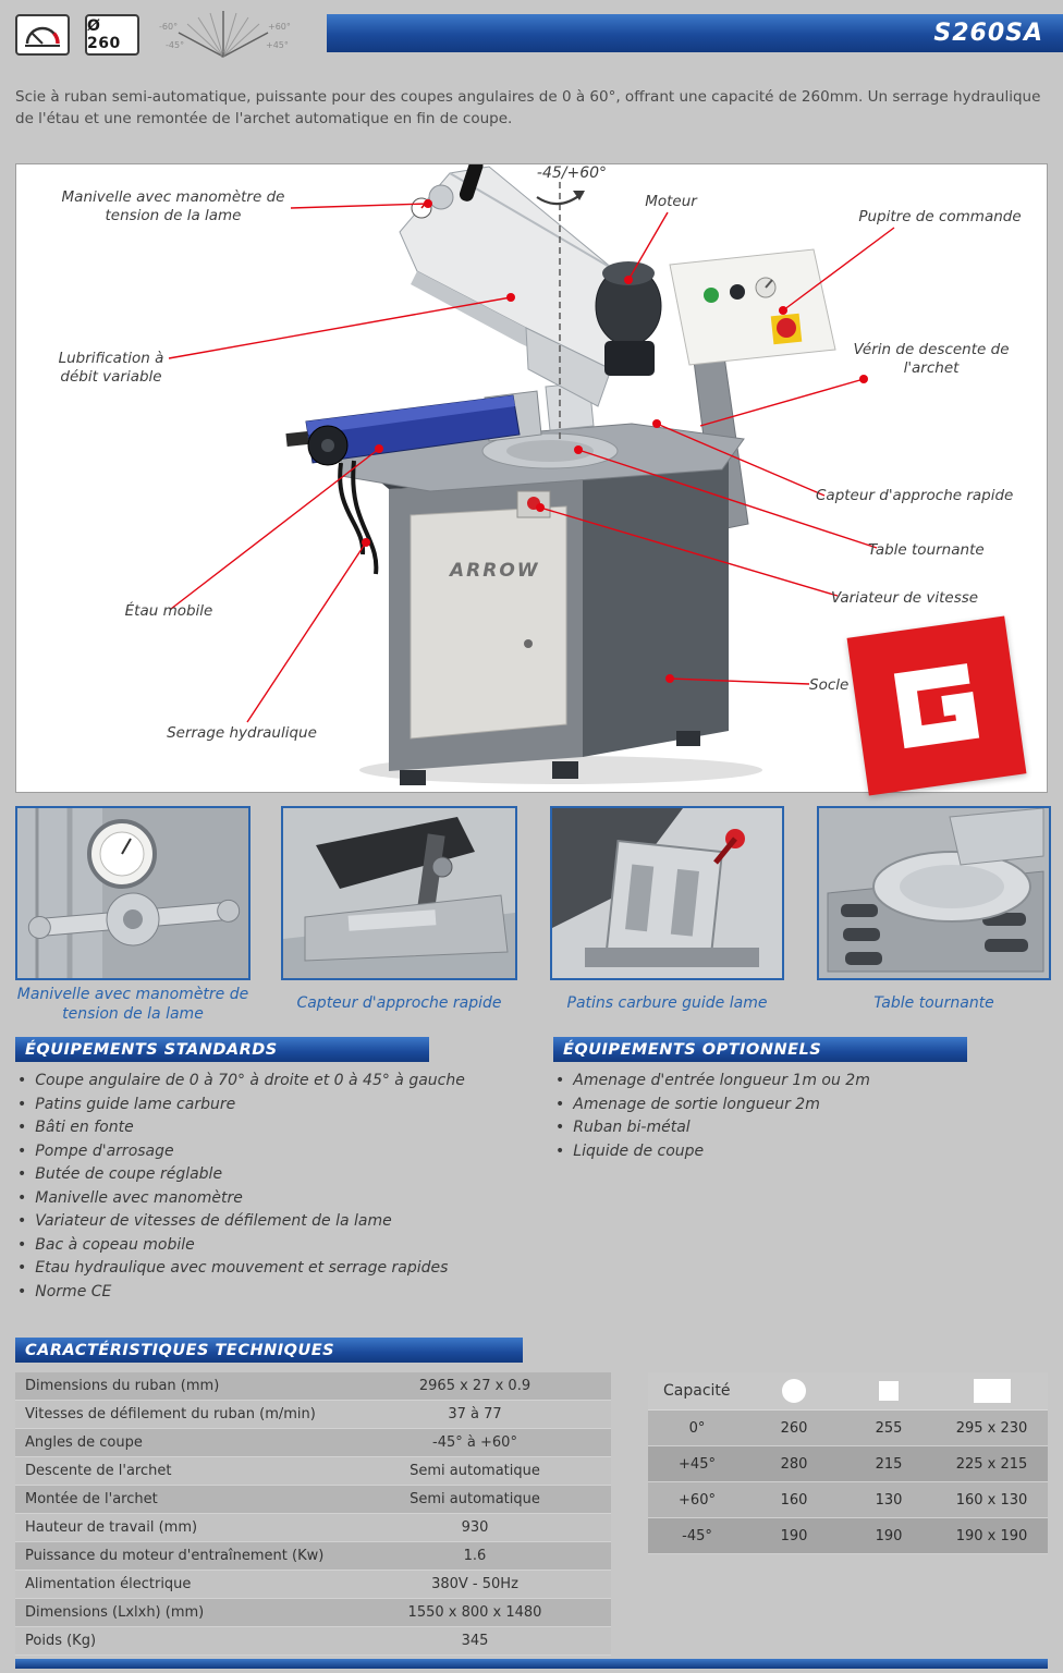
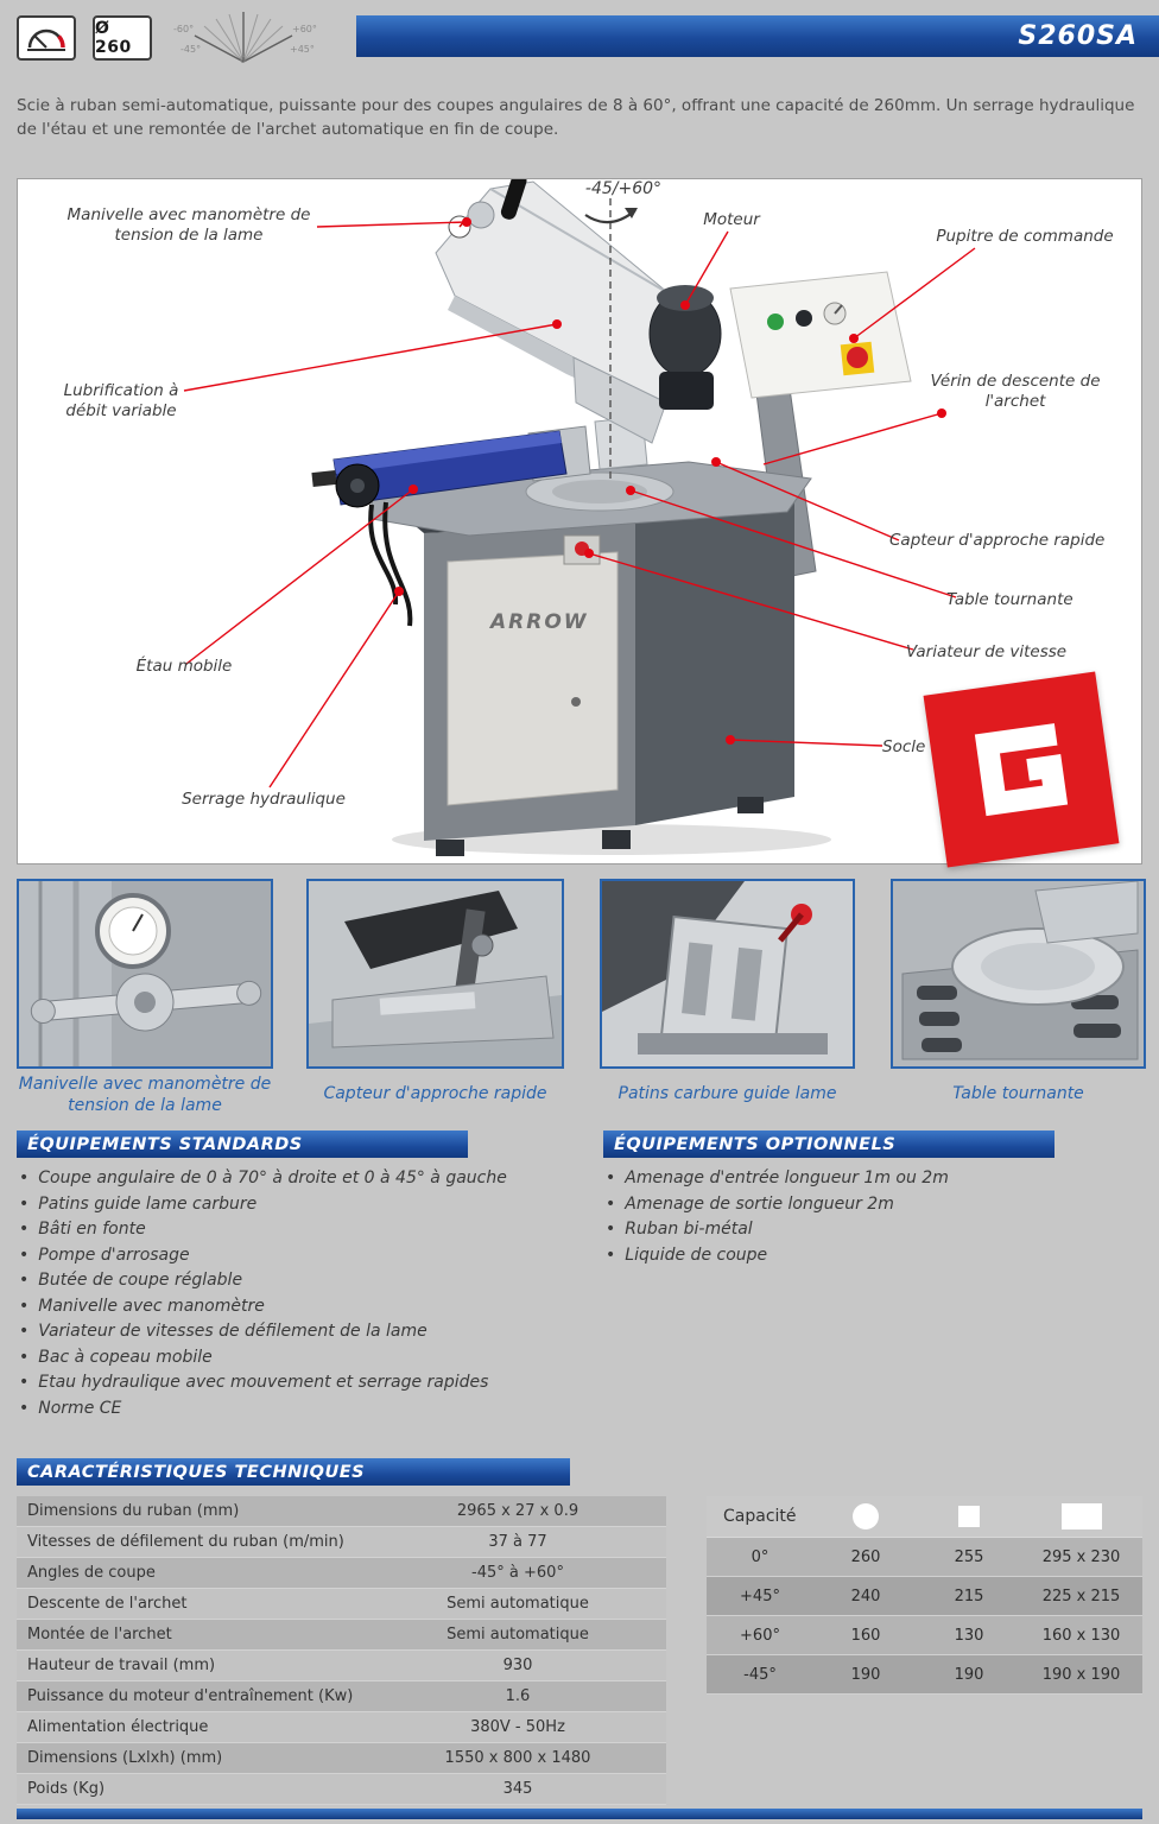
  Ø 260
  -60°
  -45°
  +60°
  +45°
  0
  S260SA
- Scie à ruban semi-automatique, puissante pour des coupes angulaires de 0 à 60°, offrant une capacité de 260mm. Un serrage hydraulique de l'étau et une remontée de l'archet automatique en fin de coupe.
+ Scie à ruban semi-automatique, puissante pour des coupes angulaires de 8 à 60°, offrant une capacité de 260mm. Un serrage hydraulique de l'étau et une remontée de l'archet automatique en fin de coupe.
  ARROW
  Manivelle avec manomètre de tension de la lame
  -45/+60°
  Moteur
  Pupitre de commande
  Lubrification à débit variable
  Vérin de descente de l'archet
  Capteur d'approche rapide
  Table tournante
  Variateur de vitesse
  Étau mobile
  Socle
  Serrage hydraulique
  Manivelle avec manomètre de tension de la lame
  Capteur d'approche rapide
  Patins carbure guide lame
  Table tournante
  ÉQUIPEMENTS STANDARDS
  ÉQUIPEMENTS OPTIONNELS
  Coupe angulaire de 0 à 70° à droite et 0 à 45° à gauche
  Patins guide lame carbure
  Bâti en fonte
  Pompe d'arrosage
  Butée de coupe réglable
  Manivelle avec manomètre
  Variateur de vitesses de défilement de la lame
  Bac à copeau mobile
  Etau hydraulique avec mouvement et serrage rapides
  Norme CE
  Amenage d'entrée longueur 1m ou 2m
  Amenage de sortie longueur 2m
  Ruban bi-métal
  Liquide de coupe
  CARACTÉRISTIQUES TECHNIQUES
  Dimensions du ruban (mm)
  2965 x 27 x 0.9
  Vitesses de défilement du ruban (m/min)
  37 à 77
  Angles de coupe
  -45° à +60°
  Descente de l'archet
  Semi automatique
  Montée de l'archet
  Semi automatique
  Hauteur de travail (mm)
  930
  Puissance du moteur d'entraînement (Kw)
  1.6
  Alimentation électrique
  380V - 50Hz
  Dimensions (Lxlxh) (mm)
  1550 x 800 x 1480
  Poids (Kg)
  345
  Capacité
  0°
  260
  255
  295 x 230
  +45°
- 280
+ 240
  215
  225 x 215
  +60°
  160
  130
  160 x 130
  -45°
  190
  190
  190 x 190
